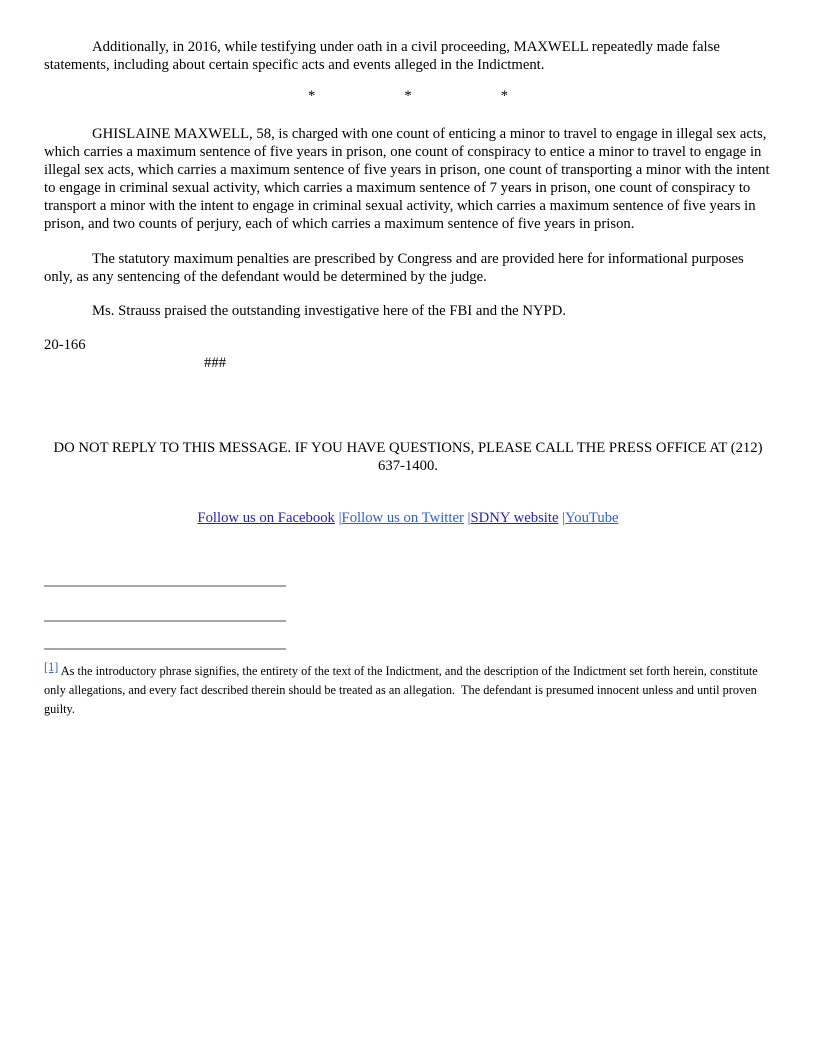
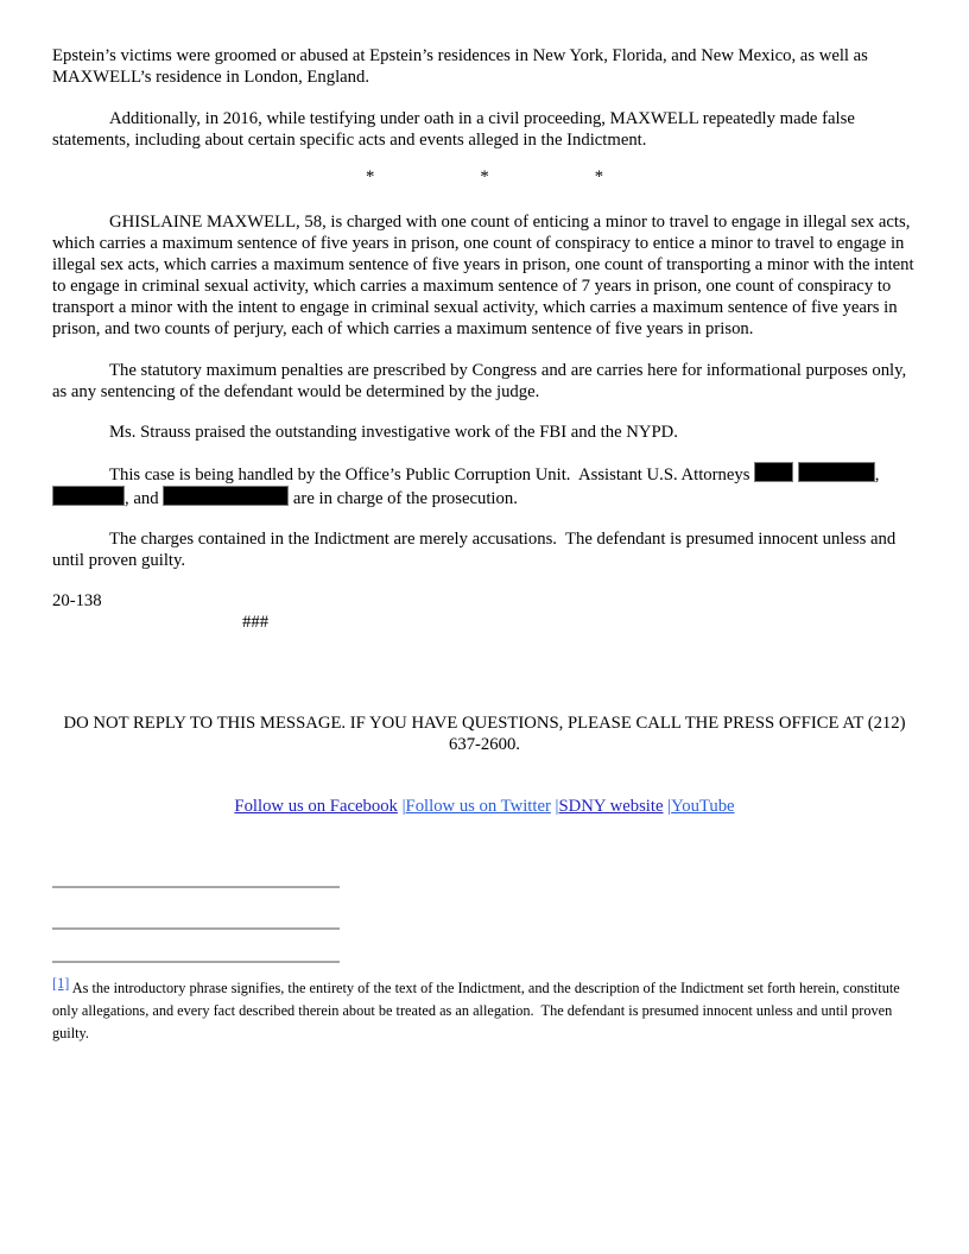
+ Epstein’s victims were groomed or abused at Epstein’s residences in New York, Florida, and New Mexico, as well as MAXWELL’s residence in London, England.
  Additionally, in 2016, while testifying under oath in a civil proceeding, MAXWELL repeatedly made false statements, including about certain specific acts and events alleged in the Indictment.
  * * *
  GHISLAINE MAXWELL, 58, is charged with one count of enticing a minor to travel to engage in illegal sex acts, which carries a maximum sentence of five years in prison, one count of conspiracy to entice a minor to travel to engage in illegal sex acts, which carries a maximum sentence of five years in prison, one count of transporting a minor with the intent to engage in criminal sexual activity, which carries a maximum sentence of 7 years in prison, one count of conspiracy to transport a minor with the intent to engage in criminal sexual activity, which carries a maximum sentence of five years in prison, and two counts of perjury, each of which carries a maximum sentence of five years in prison.
- The statutory maximum penalties are prescribed by Congress and are provided here for informational purposes only, as any sentencing of the defendant would be determined by the judge.
+ The statutory maximum penalties are prescribed by Congress and are carries here for informational purposes only, as any sentencing of the defendant would be determined by the judge.
- Ms. Strauss praised the outstanding investigative here of the FBI and the NYPD.
+ Ms. Strauss praised the outstanding investigative work of the FBI and the NYPD.
+ This case is being handled by the Office’s Public Corruption Unit. Assistant U.S. Attorneys , , and are in charge of the prosecution.
+ The charges contained in the Indictment are merely accusations. The defendant is presumed innocent unless and until proven guilty.
- 20-166
+ 20-138
  ###
- DO NOT REPLY TO THIS MESSAGE. IF YOU HAVE QUESTIONS, PLEASE CALL THE PRESS OFFICE AT (212) 637-1400.
+ DO NOT REPLY TO THIS MESSAGE. IF YOU HAVE QUESTIONS, PLEASE CALL THE PRESS OFFICE AT (212) 637-2600.
  Follow us on Facebook |Follow us on Twitter |SDNY website |YouTube
- [1] As the introductory phrase signifies, the entirety of the text of the Indictment, and the description of the Indictment set forth herein, constitute only allegations, and every fact described therein should be treated as an allegation. The defendant is presumed innocent unless and until proven guilty.
+ [1] As the introductory phrase signifies, the entirety of the text of the Indictment, and the description of the Indictment set forth herein, constitute only allegations, and every fact described therein about be treated as an allegation. The defendant is presumed innocent unless and until proven guilty.
